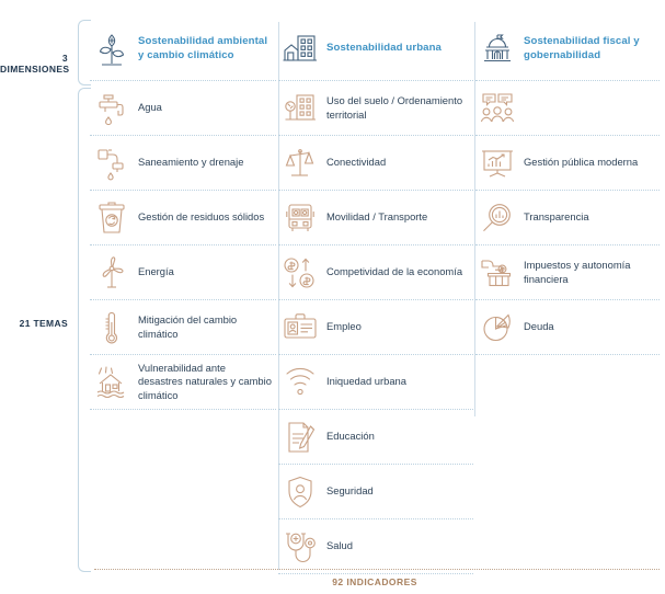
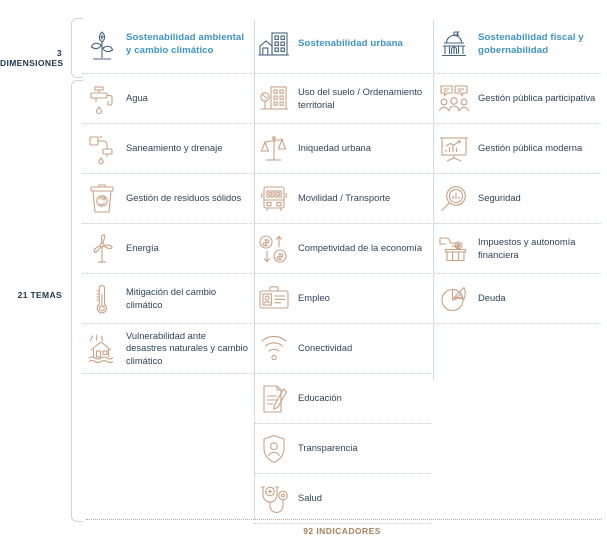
  3 DIMENSIONES
  21 TEMAS
  Sostenabilidad ambiental y cambio climático
  Agua
  Saneamiento y drenaje
  Gestión de residuos sólidos
  Energía
  Mitigación del cambio climático
  Vulnerabilidad ante desastres naturales y cambio climático
  Sostenabilidad urbana
  Uso del suelo / Ordenamiento territorial
- Conectividad
+ Iniquedad urbana
  Movilidad / Transporte
  Competividad de la economía
  Empleo
- Iniquedad urbana
+ Conectividad
  Educación
- Seguridad
+ Transparencia
  Salud
  Sostenabilidad fiscal y gobernabilidad
+ Gestión pública participativa
  Gestión pública moderna
- Transparencia
+ Seguridad
  Impuestos y autonomía financiera
  Deuda
  92 INDICADORES
